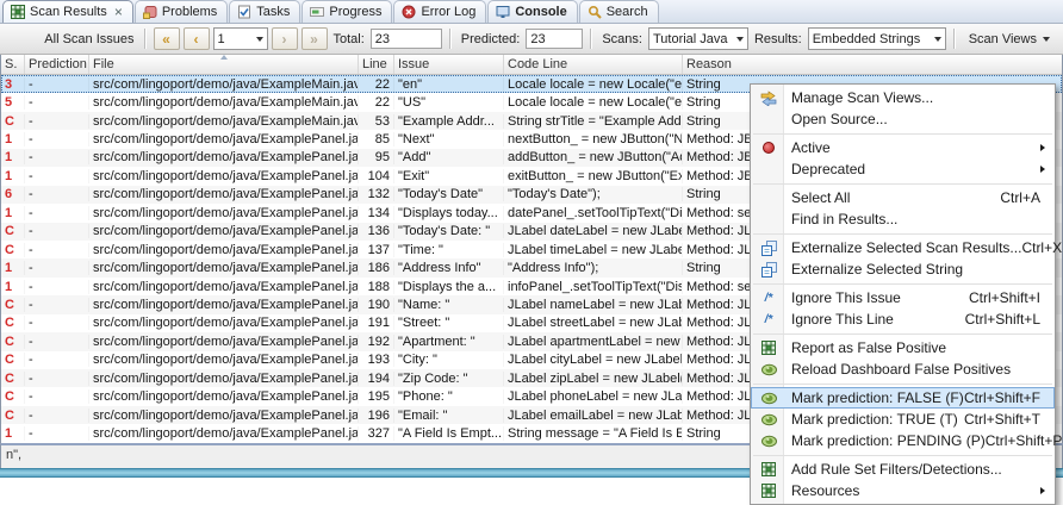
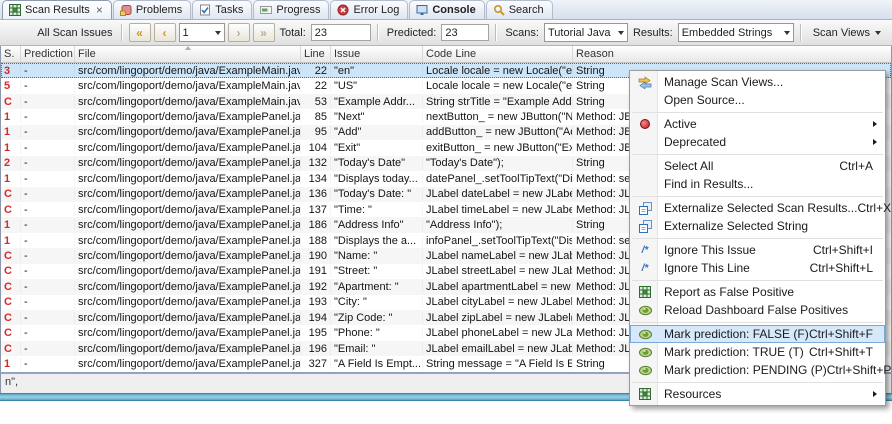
  Scan Results
  ×
  Problems
  Tasks
  Progress
  Error Log
  Console
  Search
  All Scan Issues
  «
  ‹
  1
  ›
  »
  Total:
  23
  Predicted:
  23
  Scans:
  Tutorial Java
  Results:
  Embedded Strings
  Scan Views
  S.
  Prediction
  File
  Line
  Issue
  Code Line
  Reason
  3
  -
  src/com/lingoport/demo/java/ExampleMain.jav
  22
  "en"
  Locale locale = new Locale("e
  String
  5
  -
  src/com/lingoport/demo/java/ExampleMain.jav
  22
  "US"
  Locale locale = new Locale("e
  String
  C
  -
  src/com/lingoport/demo/java/ExampleMain.jav
  53
  "Example Addr...
  String strTitle = "Example Add
  String
  1
  -
  src/com/lingoport/demo/java/ExamplePanel.ja
  85
  "Next"
  nextButton_ = new JButton("N
  Method: JB
  1
  -
  src/com/lingoport/demo/java/ExamplePanel.ja
  95
  "Add"
  addButton_ = new JButton("A
  Method: JB
  1
  -
  src/com/lingoport/demo/java/ExamplePanel.ja
  104
  "Exit"
  exitButton_ = new JButton("Ex
  Method: JB
- 6
+ 2
  -
  src/com/lingoport/demo/java/ExamplePanel.ja
  132
  "Today's Date"
  "Today's Date");
  String
  1
  -
  src/com/lingoport/demo/java/ExamplePanel.ja
  134
  "Displays today...
  datePanel_.setToolTipText("Di
  Method: se
  C
  -
  src/com/lingoport/demo/java/ExamplePanel.ja
  136
  "Today's Date: "
  JLabel dateLabel = new JLabe
  Method: JL
  C
  -
  src/com/lingoport/demo/java/ExamplePanel.ja
  137
  "Time: "
  JLabel timeLabel = new JLabe
  Method: JL
  1
  -
  src/com/lingoport/demo/java/ExamplePanel.ja
  186
  "Address Info"
  "Address Info");
  String
  1
  -
  src/com/lingoport/demo/java/ExamplePanel.ja
  188
  "Displays the a...
  infoPanel_.setToolTipText("Dis
  Method: se
  C
  -
  src/com/lingoport/demo/java/ExamplePanel.ja
  190
  "Name: "
  JLabel nameLabel = new JLab
  Method: JL
  C
  -
  src/com/lingoport/demo/java/ExamplePanel.ja
  191
  "Street: "
  JLabel streetLabel = new JLab
  Method: JL
  C
  -
  src/com/lingoport/demo/java/ExamplePanel.ja
  192
  "Apartment: "
  JLabel apartmentLabel = new
  Method: JL
  C
  -
  src/com/lingoport/demo/java/ExamplePanel.ja
  193
  "City: "
  JLabel cityLabel = new JLabel
  Method: JL
  C
  -
  src/com/lingoport/demo/java/ExamplePanel.ja
  194
  "Zip Code: "
  JLabel zipLabel = new JLabel(
  Method: JL
  C
  -
  src/com/lingoport/demo/java/ExamplePanel.ja
  195
  "Phone: "
  JLabel phoneLabel = new JLa
  Method: JL
  C
  -
  src/com/lingoport/demo/java/ExamplePanel.ja
  196
  "Email: "
  JLabel emailLabel = new JLab
  Method: JL
  1
  -
  src/com/lingoport/demo/java/ExamplePanel.ja
  327
  "A Field Is Empt...
  String message = "A Field Is E
  String
  n",
  Manage Scan Views...
  Open Source...
  Active
  Deprecated
  Select All
  Ctrl+A
  Find in Results...
  Externalize Selected Scan Results...
  Ctrl+X
  Externalize Selected String
  /*
  Ignore This Issue
  Ctrl+Shift+I
  /*
  Ignore This Line
  Ctrl+Shift+L
  Report as False Positive
  Reload Dashboard False Positives
  Mark prediction: FALSE (F)
  Ctrl+Shift+F
  Mark prediction: TRUE (T)
  Ctrl+Shift+T
  Mark prediction: PENDING (P)
  Ctrl+Shift+P
- Add Rule Set Filters/Detections...
  Resources
